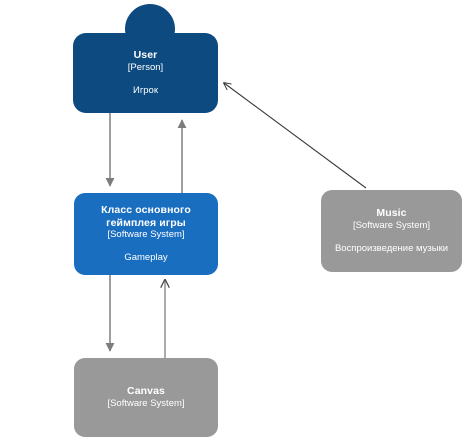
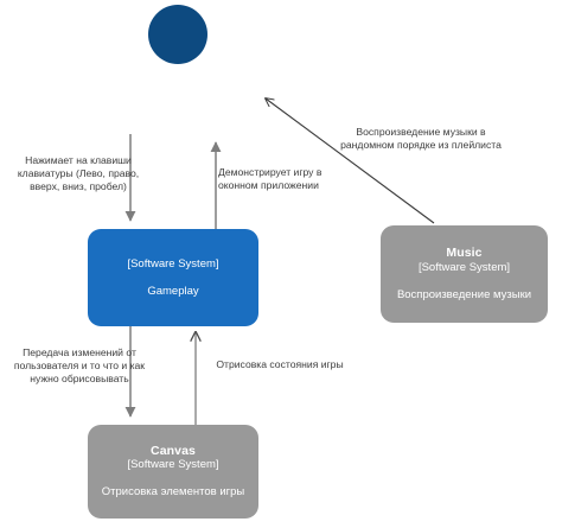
- User
- [Person]
- Игрок
- Класс основного геймплея игры
  [Software System]
  Gameplay
  Music
  [Software System]
  Воспроизведение музыки
  Canvas
  [Software System]
+ Отрисовка элементов игры
+ Нажимает на клавиши клавиатуры (Лево, право, вверх, вниз, пробел)
+ Демонстрирует игру в оконном приложении
+ Воспроизведение музыки в рандомном порядке из плейлиста
+ Передача изменений от пользователя и то что и как нужно обрисовывать
+ Отрисовка состояния игры
